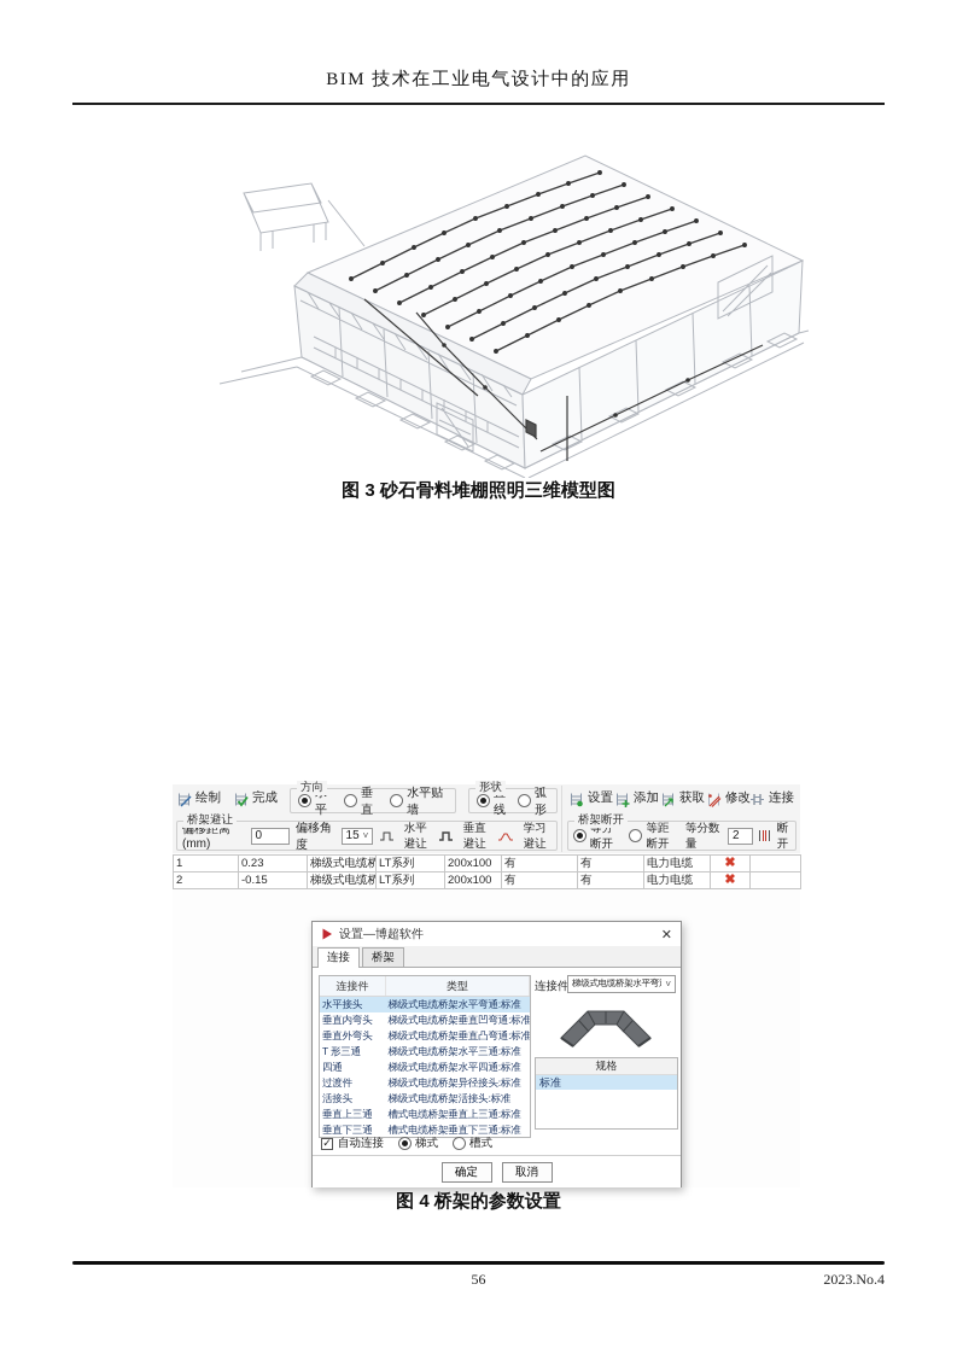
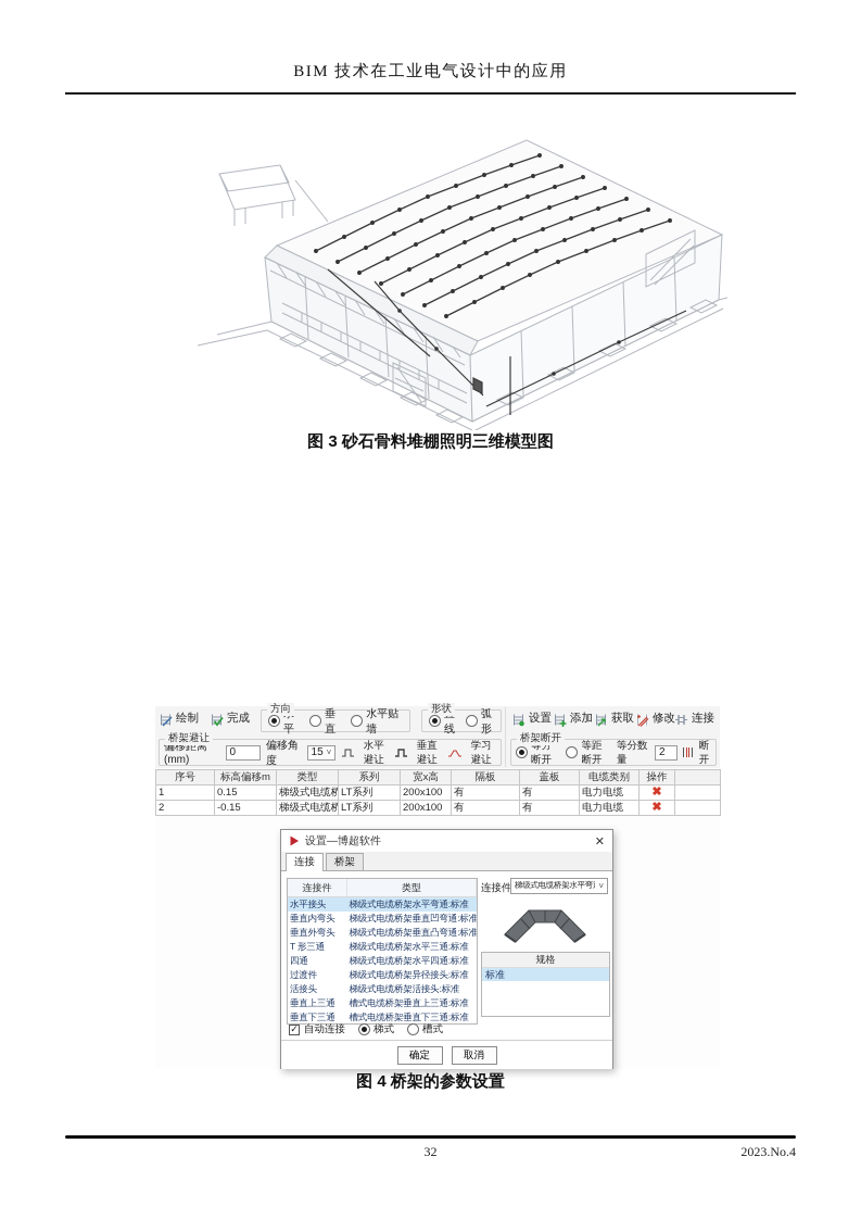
  BIM 技术在工业电气设计中的应用
  图 3 砂石骨料堆棚照明三维模型图
  绘制
  完成
  方向
  垂直
  水平贴墙
  形状
  弧形
  设置
  添加
  获取
  修改
  连接
  桥架避让
  偏移距离(mm)
  0
  偏移角度
  15
  ˅
  水平避让
  垂直避让
  学习避让
  桥架断开
  等分断开
  等距断开
  等分数量
  2
  断开
+ 序号	标高偏移m	类型	系列	宽x高	隔板	盖板	电缆类别	操作
- 1	0.23	梯级式电缆桥	LT系列	200x100	有	有	电力电缆	✖
+ 1	0.15	梯级式电缆桥	LT系列	200x100	有	有	电力电缆	✖
  2	-0.15	梯级式电缆桥	LT系列	200x100	有	有	电力电缆	✖
  设置—博超软件
  ✕
  连接
  桥架
  连接件	类型
  水平接头	梯级式电缆桥架水平弯通:标准
  垂直内弯头	梯级式电缆桥架垂直凹弯通:标准
  垂直外弯头	梯级式电缆桥架垂直凸弯通:标准
  T 形三通	梯级式电缆桥架水平三通:标准
  四通	梯级式电缆桥架水平四通:标准
  过渡件	梯级式电缆桥架异径接头:标准
  活接头	梯级式电缆桥架活接头:标准
  垂直上三通	槽式电缆桥架垂直上三通:标准
  垂直下三通	槽式电缆桥架垂直下三通:标准
  连接件
  梯级式电缆桥架水平弯
  ˅
  规格
  标准
  ✓
  自动连接
  梯式
  槽式
  确定
  取消
  图 4 桥架的参数设置
- 56
+ 32
  2023.No.4
